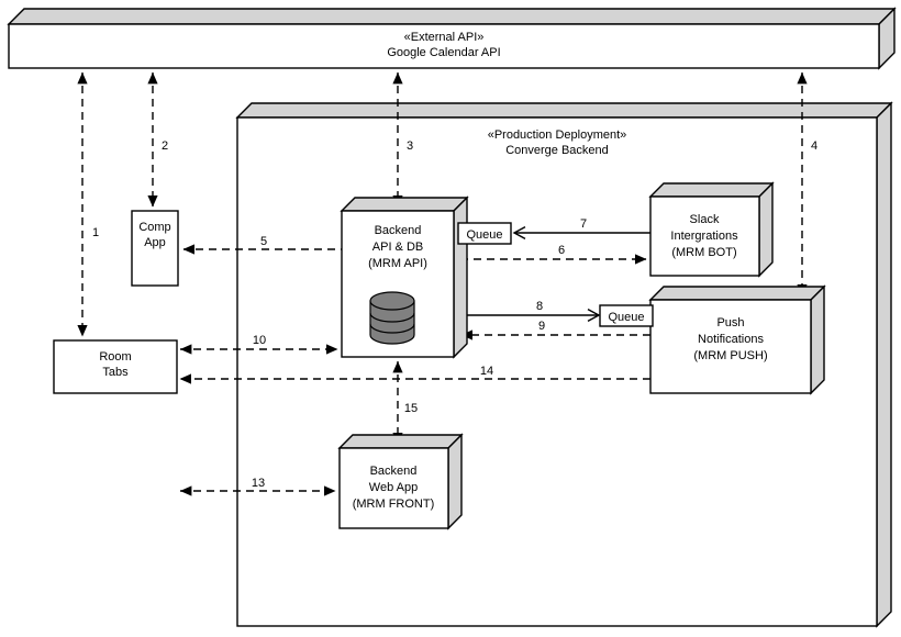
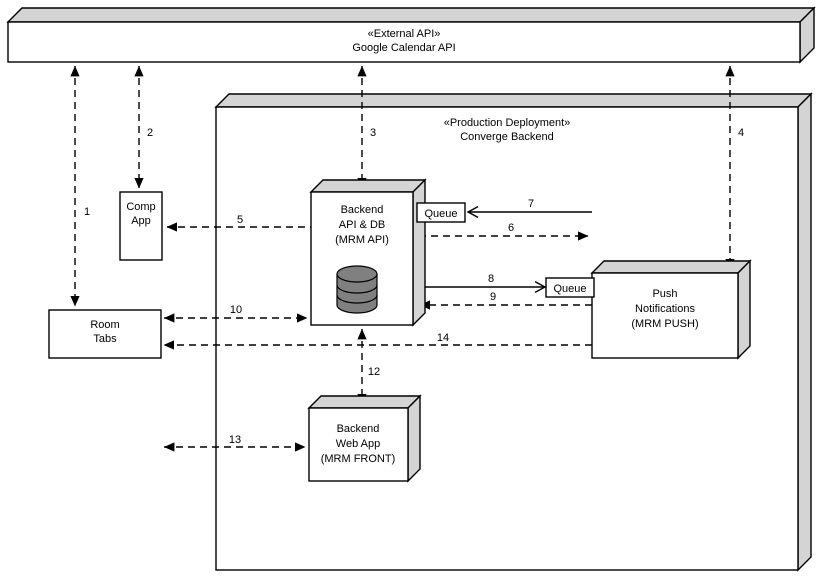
  «External API»
  Google Calendar API
  «Production Deployment»
  Converge Backend
  1
  2
  3
  4
  5
  6
  7
  8
  9
  10
  14
- 15
+ 12
  13
  Comp
  App
  Room
  Tabs
  Backend
  API & DB
  (MRM API)
  Queue
- Slack
- Intergrations
- (MRM BOT)
  Push
  Notifications
  (MRM PUSH)
  Queue
  Backend
  Web App
  (MRM FRONT)
